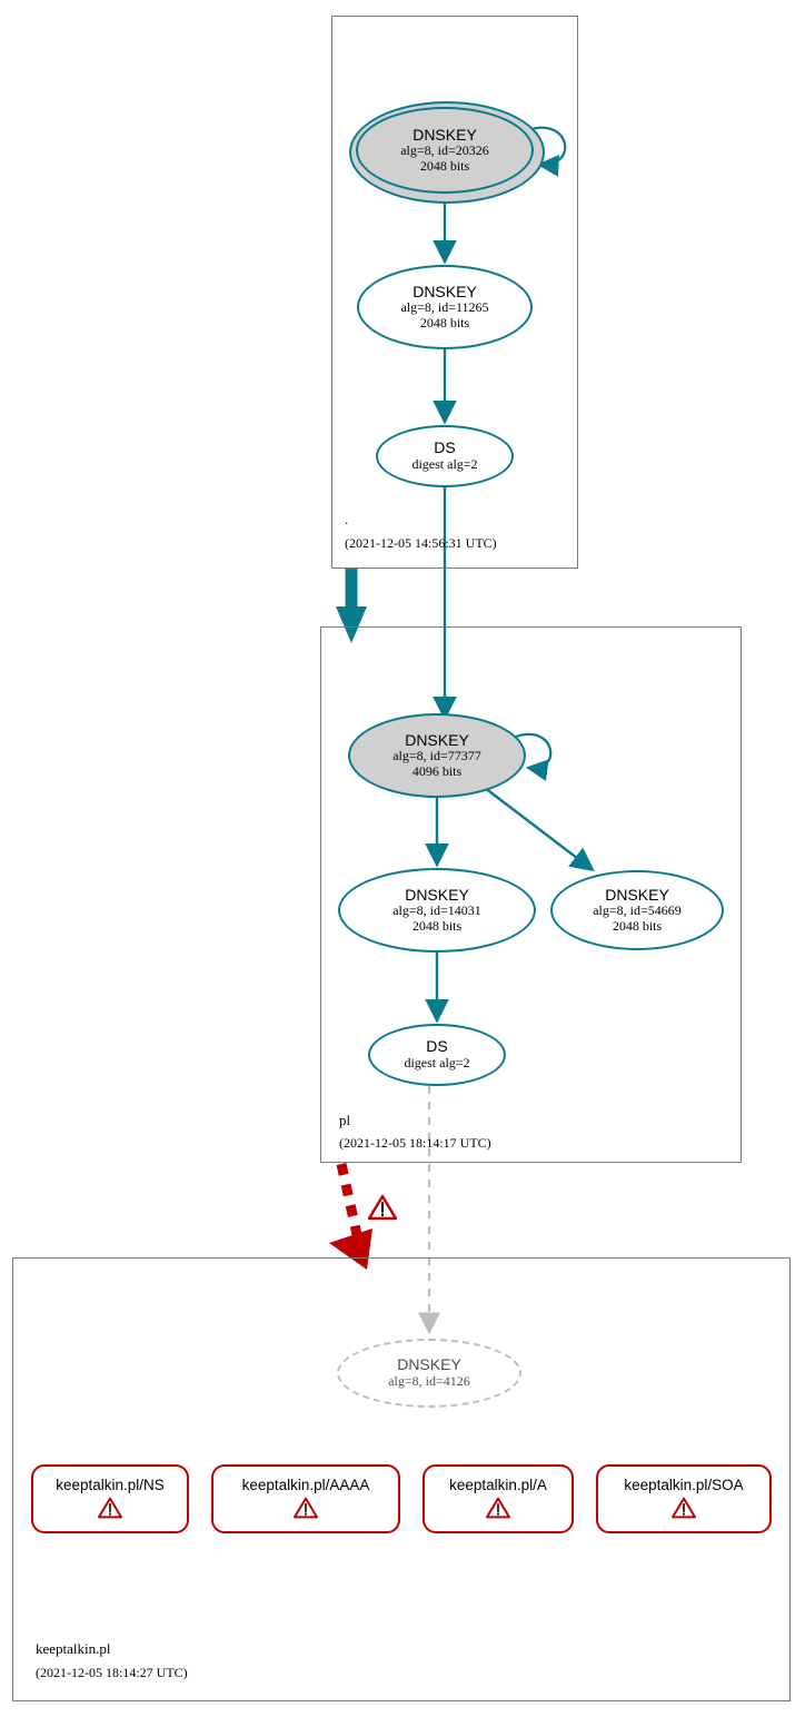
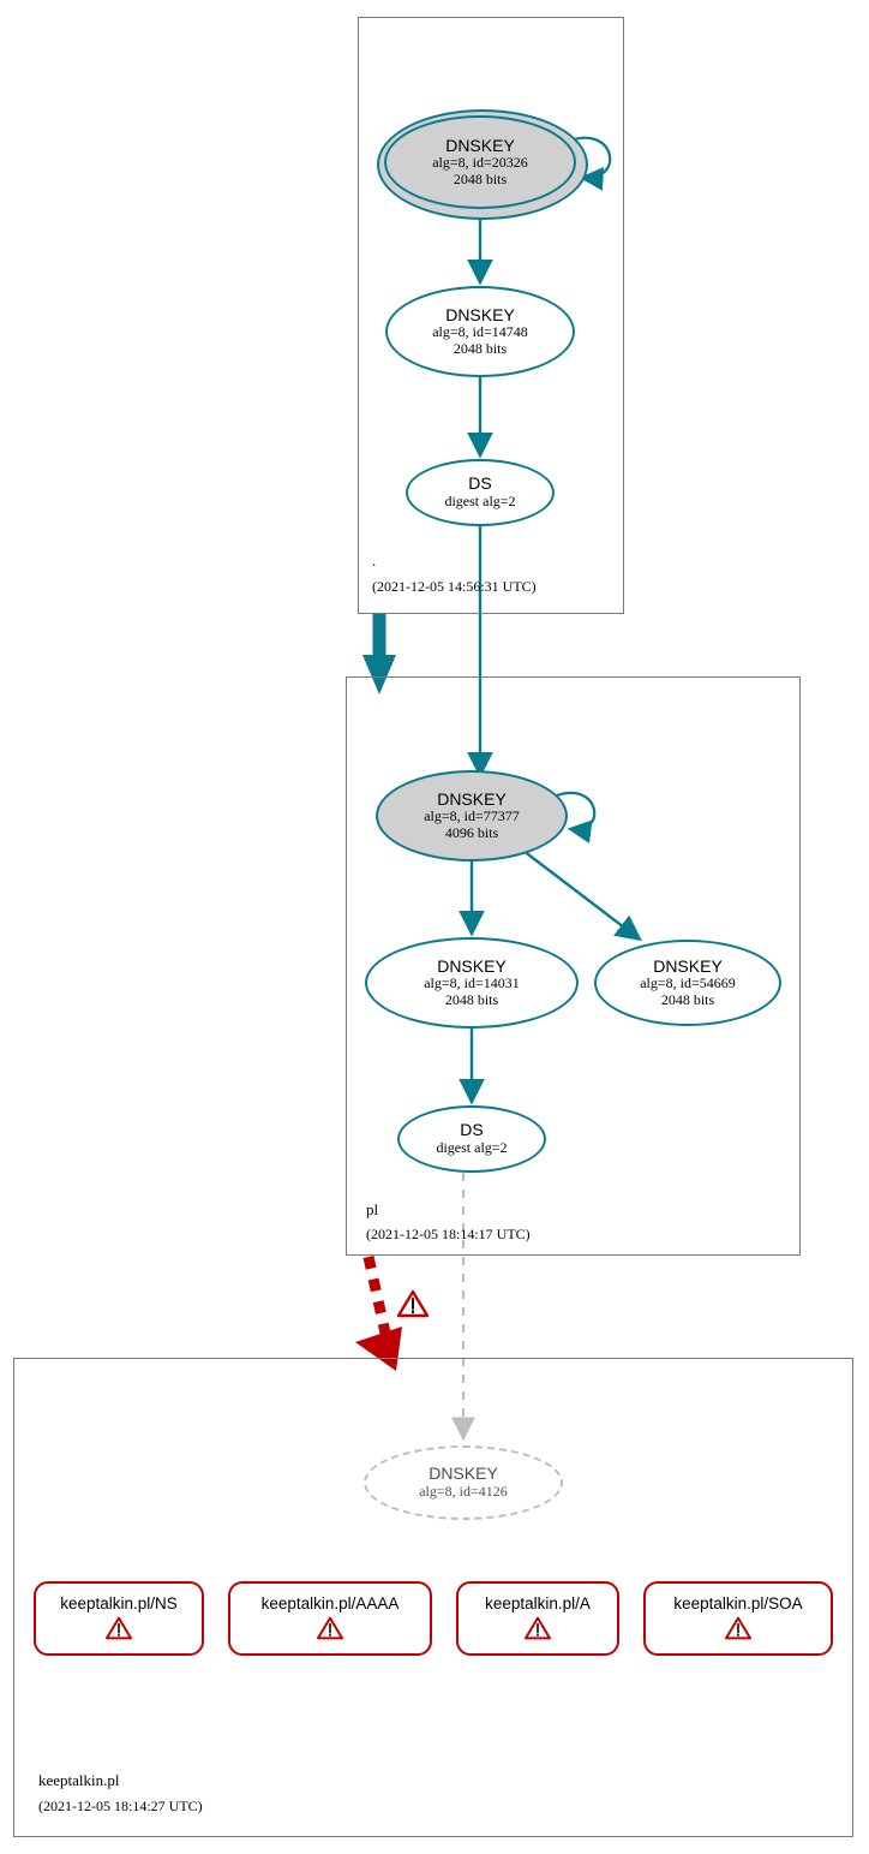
  .
  (2021-12-05 14:56:31 UTC)
  DNSKEY
  alg=8, id=20326
  2048 bits
  DNSKEY
- alg=8, id=11265
+ alg=8, id=14748
  2048 bits
  DS
  digest alg=2
  pl
  (2021-12-05 18:14:17 UTC)
  DNSKEY
  alg=8, id=77377
  4096 bits
  DNSKEY
  alg=8, id=14031
  2048 bits
  DNSKEY
  alg=8, id=54669
  2048 bits
  DS
  digest alg=2
  keeptalkin.pl
  (2021-12-05 18:14:27 UTC)
  DNSKEY
  alg=8, id=4126
  keeptalkin.pl/NS
  keeptalkin.pl/AAAA
  keeptalkin.pl/A
  keeptalkin.pl/SOA
